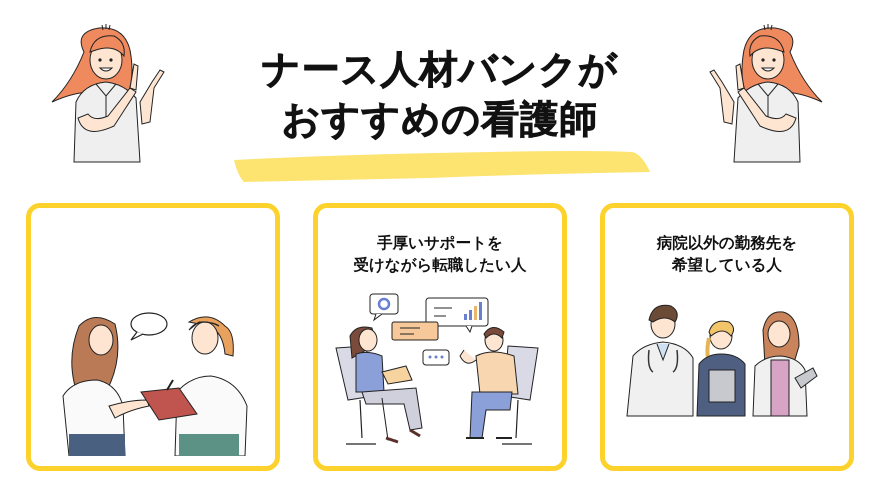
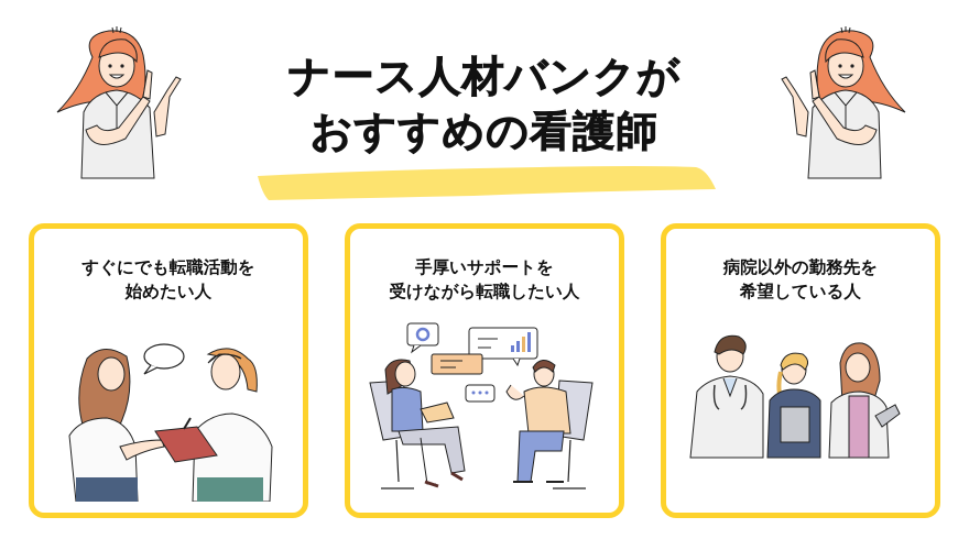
  ナース人材バンクが
  おすすめの看護師
+ すぐにでも転職活動を
+ 始めたい人
  手厚いサポートを
  受けながら転職したい人
  病院以外の勤務先を
  希望している人
